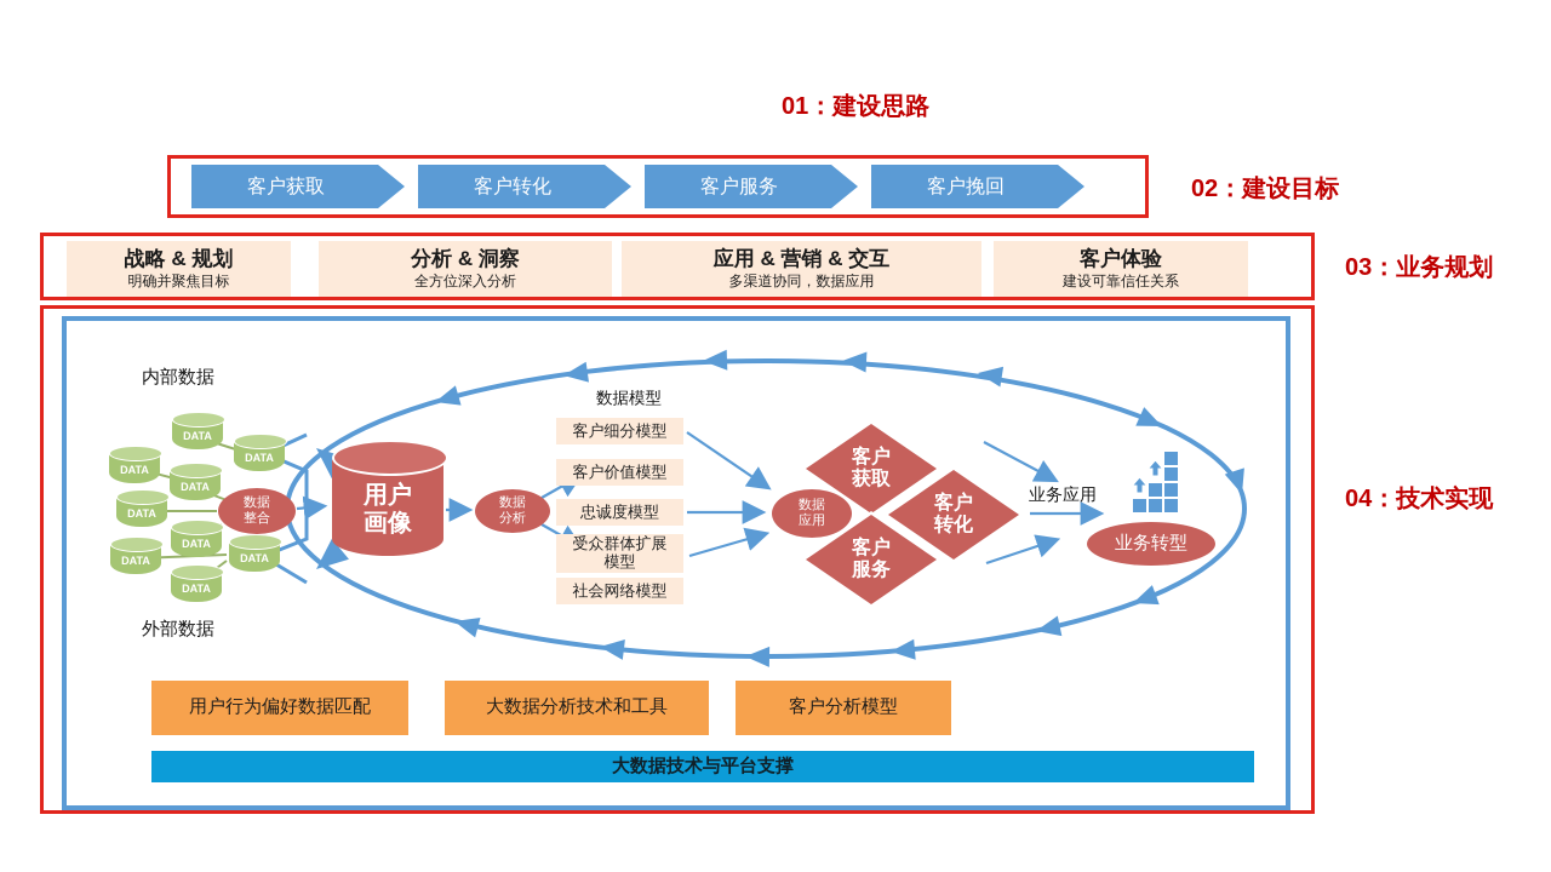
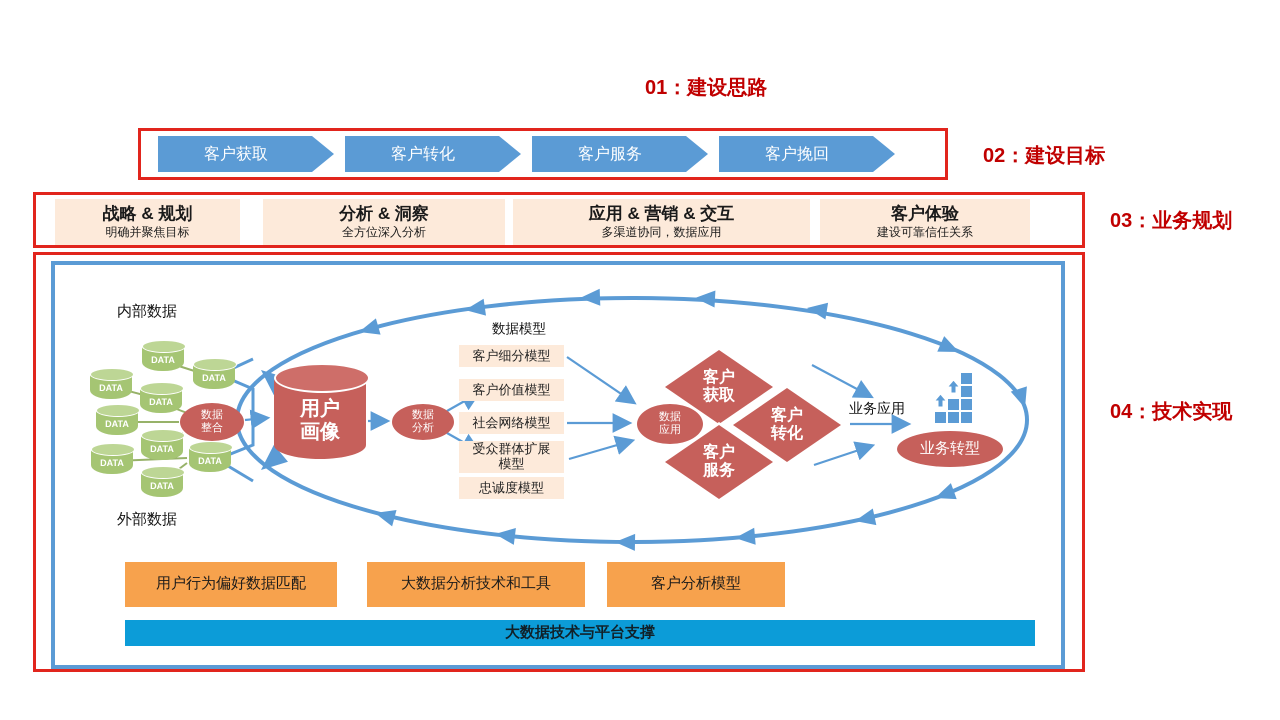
  01：建设思路
  客户获取
  客户转化
  客户服务
  客户挽回
  02：建设目标
  战略 & 规划
  明确并聚焦目标
  分析 & 洞察
  全方位深入分析
  应用 & 营销 & 交互
  多渠道协同，数据应用
  客户体验
  建设可靠信任关系
  03：业务规划
  内部数据
  外部数据
  DATA
  DATA
  DATA
  DATA
  DATA
  DATA
  DATA
  DATA
  DATA
  数据整合
  用户画像
  数据分析
  数据模型
  客户细分模型
  客户价值模型
- 忠诚度模型
+ 社会网络模型
  受众群体扩展模型
- 社会网络模型
+ 忠诚度模型
  客户获取
  客户服务
  客户转化
  数据应用
  业务应用
  业务转型
  用户行为偏好数据匹配
  大数据分析技术和工具
  客户分析模型
  大数据技术与平台支撑
  04：技术实现
